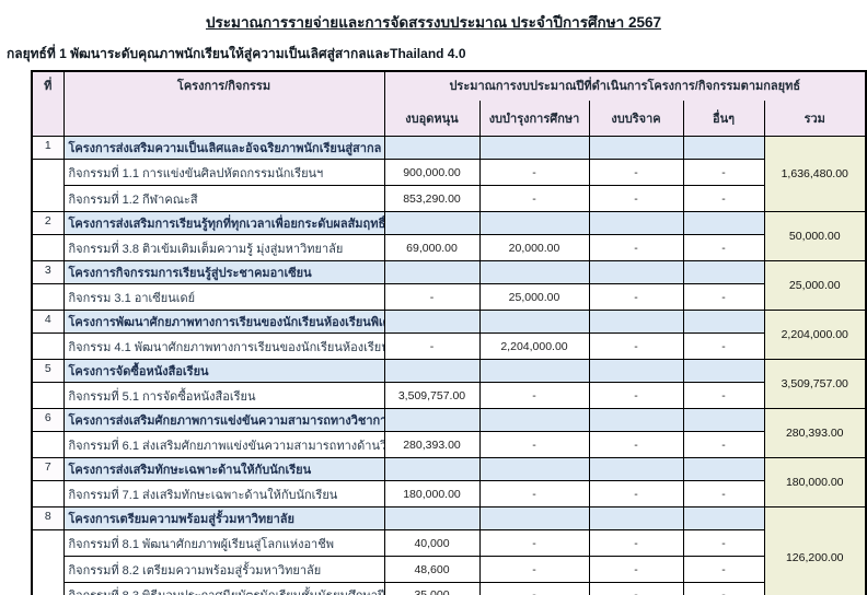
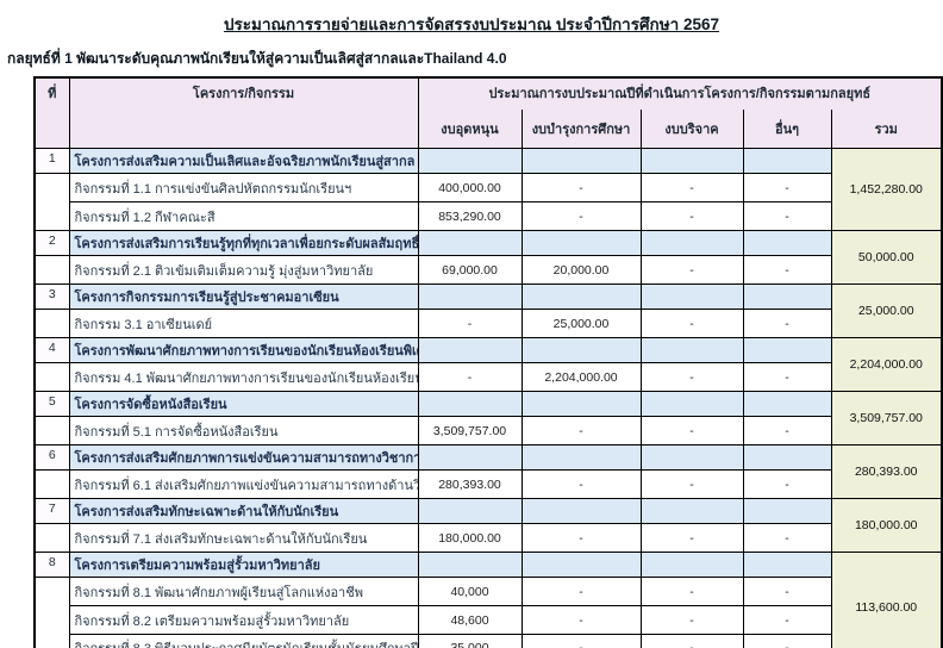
  ประมาณการรายจ่ายและการจัดสรรงบประมาณ ประจำปีการศึกษา 2567
  กลยุทธ์ที่ 1 พัฒนาระดับคุณภาพนักเรียนให้สู่ความเป็นเลิศสู่สากลและThailand 4.0
  ที่	โครงการ/กิจกรรม	ประมาณการงบประมาณปีที่ดำเนินการโครงการ/กิจกรรมตามกลยุทธ์
  งบอุดหนุน	งบบำรุงการศึกษา	งบบริจาค	อื่นๆ	รวม
- 1	โครงการส่งเสริมความเป็นเลิศและอัจฉริยภาพนักเรียนสู่สากล					1,636,480.00
+ 1	โครงการส่งเสริมความเป็นเลิศและอัจฉริยภาพนักเรียนสู่สากล					1,452,280.00
- 	กิจกรรมที่ 1.1 การแข่งขันศิลปหัตถกรรมนักเรียนฯ	900,000.00	-	-	-
+ 	กิจกรรมที่ 1.1 การแข่งขันศิลปหัตถกรรมนักเรียนฯ	400,000.00	-	-	-
  กิจกรรมที่ 1.2 กีฬาคณะสี	853,290.00	-	-	-
  2	โครงการส่งเสริมการเรียนรู้ทุกที่ทุกเวลาเพื่อยกระดับผลสัมฤทธิ์					50,000.00
- 	กิจกรรมที่ 3.8 ติวเข้มเติมเต็มความรู้ มุ่งสู่มหาวิทยาลัย	69,000.00	20,000.00	-	-
+ 	กิจกรรมที่ 2.1 ติวเข้มเติมเต็มความรู้ มุ่งสู่มหาวิทยาลัย	69,000.00	20,000.00	-	-
  3	โครงการกิจกรรมการเรียนรู้สู่ประชาคมอาเซียน					25,000.00
  	กิจกรรม 3.1 อาเซียนเดย์	-	25,000.00	-	-
  4	โครงการพัฒนาศักยภาพทางการเรียนของนักเรียนห้องเรียนพิเ					2,204,000.00
  	กิจกรรม 4.1 พัฒนาศักยภาพทางการเรียนของนักเรียนห้องเรีย	-	2,204,000.00	-	-
  5	โครงการจัดซื้อหนังสือเรียน					3,509,757.00
  	กิจกรรมที่ 5.1 การจัดซื้อหนังสือเรียน	3,509,757.00	-	-	-
  6	โครงการส่งเสริมศักยภาพการแข่งขันความสามารถทางวิชากา					280,393.00
  	กิจกรรมที่ 6.1 ส่งเสริมศักยภาพแข่งขันความสามารถทางด้านวิ	280,393.00	-	-	-
  7	โครงการส่งเสริมทักษะเฉพาะด้านให้กับนักเรียน					180,000.00
  	กิจกรรมที่ 7.1 ส่งเสริมทักษะเฉพาะด้านให้กับนักเรียน	180,000.00	-	-	-
- 8	โครงการเตรียมความพร้อมสู่รั้วมหาวิทยาลัย					126,200.00
+ 8	โครงการเตรียมความพร้อมสู่รั้วมหาวิทยาลัย					113,600.00
  	กิจกรรมที่ 8.1 พัฒนาศักยภาพผู้เรียนสู่โลกแห่งอาชีพ	40,000	-	-	-
  กิจกรรมที่ 8.2 เตรียมความพร้อมสู่รั้วมหาวิทยาลัย	48,600	-	-	-
